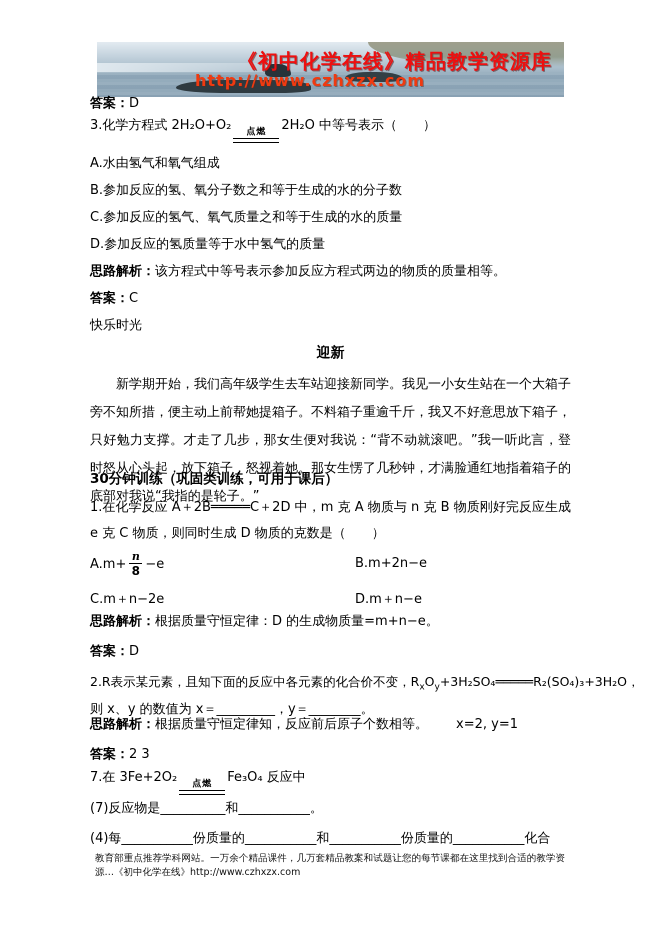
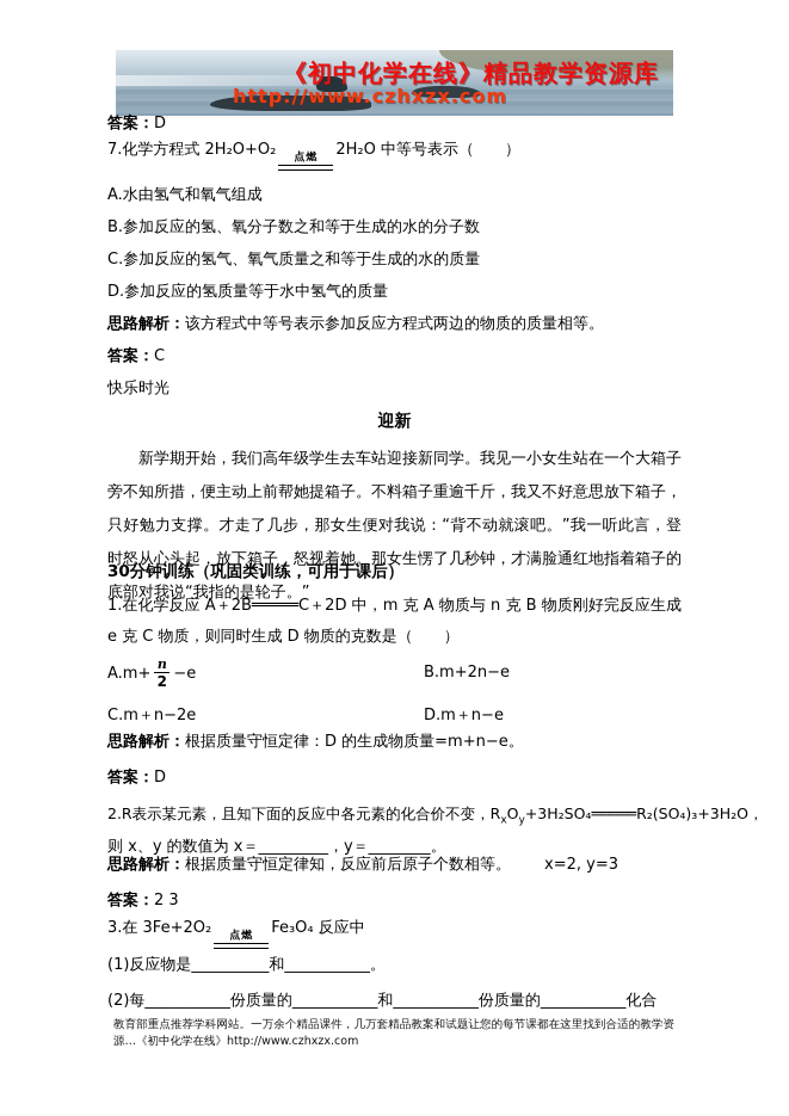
  《初中化学在线》精品教学资源库
  http://www.czhxzx.com
  答案：D
- 3.化学方程式 2H₂O+O₂
+ 7.化学方程式 2H₂O+O₂
  点燃
  2H₂O 中等号表示（ ）
  A.水由氢气和氧气组成
  B.参加反应的氢、氧分子数之和等于生成的水的分子数
  C.参加反应的氢气、氧气质量之和等于生成的水的质量
  D.参加反应的氢质量等于水中氢气的质量
  思路解析：该方程式中等号表示参加反应方程式两边的物质的质量相等。
  答案：C
  快乐时光
  迎新
  新学期开始，我们高年级学生去车站迎接新同学。我见一小女生站在一个大箱子旁不知所措，便主动上前帮她提箱子。不料箱子重逾千斤，我又不好意思放下箱子，只好勉力支撑。才走了几步，那女生便对我说：“背不动就滚吧。”我一听此言，登时怒从心头起，放下箱子，怒视着她。那女生愣了几秒钟，才满脸通红地指着箱子的底部对我说“我指的是轮子。”
  30分钟训练（巩固类训练，可用于课后）
  1.在化学反应 A＋2B═════C＋2D 中，m 克 A 物质与 n 克 B 物质刚好完反应生成 e 克 C 物质，则同时生成 D 物质的克数是（ ）
  A.m+
  n
- 8
+ 2
  −e
  B.m+2n−e
  C.m＋n−2e
  D.m＋n−e
  思路解析：根据质量守恒定律：D 的生成物质量=m+n−e。
  答案：D
  2.R表示某元素，且知下面的反应中各元素的化合价不变，RxOy+3H₂SO₄═════R₂(SO₄)₃+3H₂O，
  则 x、y 的数值为 x＝_________，y＝________。
- 思路解析：根据质量守恒定律知，反应前后原子个数相等。 x=2, y=1
+ 思路解析：根据质量守恒定律知，反应前后原子个数相等。 x=2, y=3
  答案：2 3
- 7.在 3Fe+2O₂
+ 3.在 3Fe+2O₂
  点燃
  Fe₃O₄ 反应中
- (7)反应物是__________和___________。
+ (1)反应物是__________和___________。
- (4)每___________份质量的___________和___________份质量的___________化合
+ (2)每___________份质量的___________和___________份质量的___________化合
  教育部重点推荐学科网站。一万余个精品课件，几万套精品教案和试题让您的每节课都在这里找到合适的教学资源…《初中化学在线》http://www.czhxzx.com
